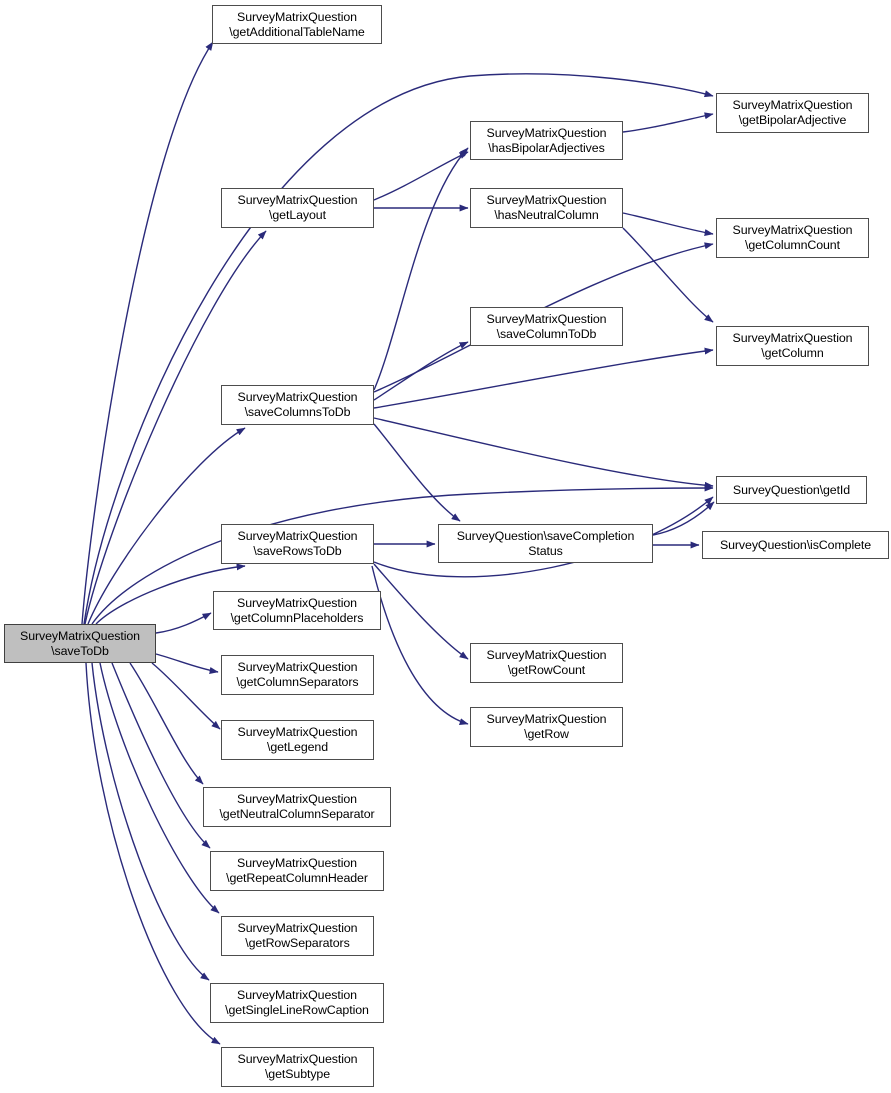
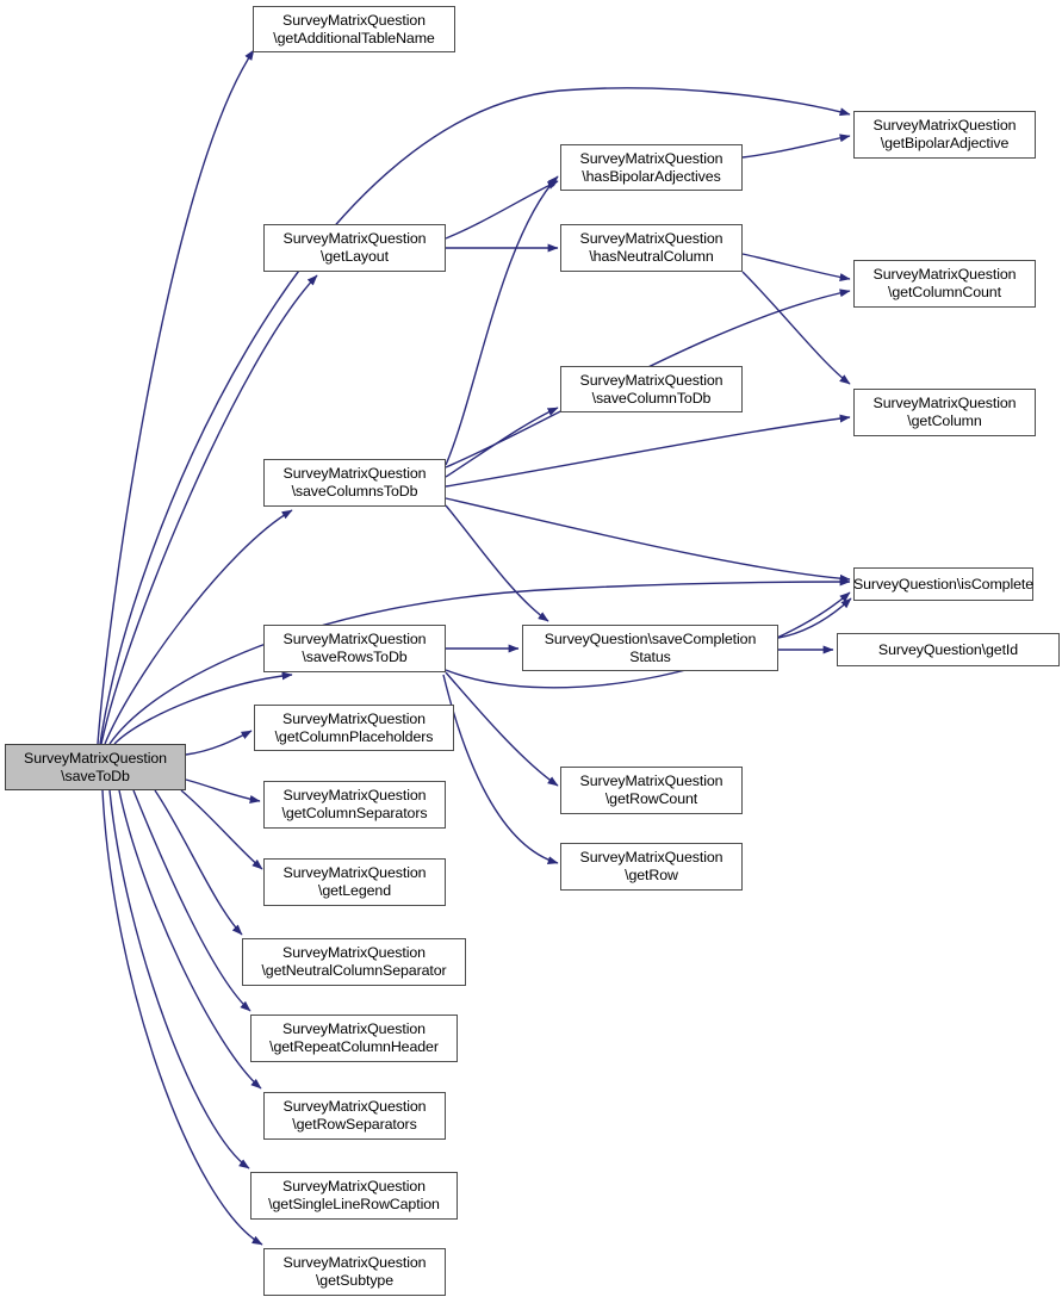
  SurveyMatrixQuestion
  \saveToDb
  SurveyMatrixQuestion
  \getAdditionalTableName
  SurveyMatrixQuestion
  \getBipolarAdjective
  SurveyMatrixQuestion
  \hasBipolarAdjectives
  SurveyMatrixQuestion
  \getLayout
  SurveyMatrixQuestion
  \hasNeutralColumn
  SurveyMatrixQuestion
  \getColumnCount
  SurveyMatrixQuestion
  \saveColumnToDb
  SurveyMatrixQuestion
  \getColumn
  SurveyMatrixQuestion
  \saveColumnsToDb
- SurveyQuestion\getId
+ SurveyQuestion\isComplete
  SurveyMatrixQuestion
  \saveRowsToDb
  SurveyQuestion\saveCompletion
  Status
- SurveyQuestion\isComplete
+ SurveyQuestion\getId
  SurveyMatrixQuestion
  \getColumnPlaceholders
  SurveyMatrixQuestion
  \getColumnSeparators
  SurveyMatrixQuestion
  \getRowCount
  SurveyMatrixQuestion
  \getRow
  SurveyMatrixQuestion
  \getLegend
  SurveyMatrixQuestion
  \getNeutralColumnSeparator
  SurveyMatrixQuestion
  \getRepeatColumnHeader
  SurveyMatrixQuestion
  \getRowSeparators
  SurveyMatrixQuestion
  \getSingleLineRowCaption
  SurveyMatrixQuestion
  \getSubtype
